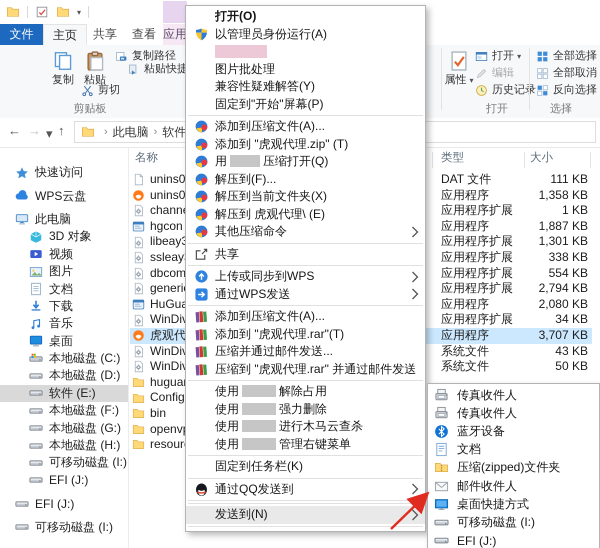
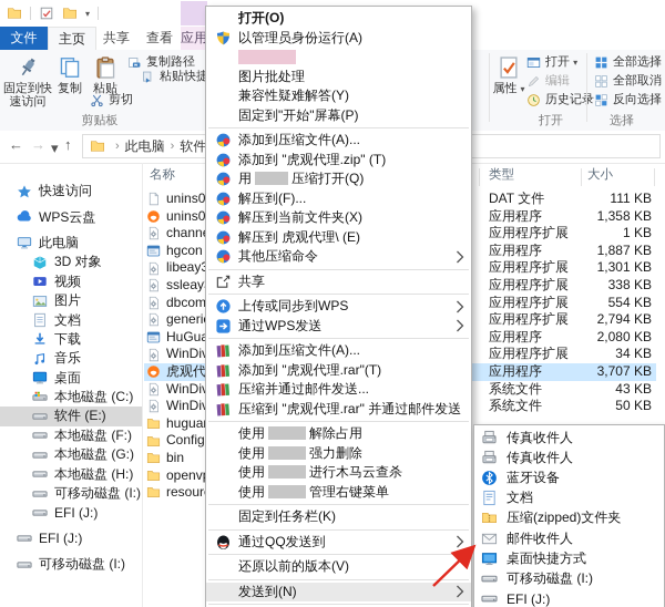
  ▾
  文件
  主页
  共享
  查看
+ 固定到快速访问
  复制
  粘贴
  复制路径
  剪切
  剪贴板
  属性 ▾
  打开
  ▾
  编辑
  历史记录
  打开
  全部选择
  全部取消
  反向选择
  选择
  ←
  →
  ▾
  ↑
  ›
  此电脑
  ›
  快速访问
  WPS云盘
  此电脑
  3D 对象
  视频
  图片
  文档
  下载
  音乐
  桌面
  本地磁盘 (C:)
- 本地磁盘 (D:)
  软件 (E:)
  本地磁盘 (F:)
  本地磁盘 (G:)
  本地磁盘 (H:)
  可移动磁盘 (I:)
  EFI (J:)
  EFI (J:)
  可移动磁盘 (I:)
  名称
  类型
  大小
  unins0
  DAT 文件
  111 KB
  unins0
  应用程序
  1,358 KB
  应用程序扩展
  1 KB
  hgcon
  应用程序
  1,887 KB
  libeay
  应用程序扩展
  1,301 KB
  ssleay
  应用程序扩展
  338 KB
  dbcom
  应用程序扩展
  554 KB
  generi
  应用程序扩展
  2,794 KB
  应用程序
  2,080 KB
  WinDi
  应用程序扩展
  34 KB
  虎观代
  应用程序
  3,707 KB
  WinDi
  系统文件
  43 KB
  WinDi
  系统文件
  50 KB
  hugua
  Config
  bin
  openv
  resour
  打开(O)
  以管理员身份运行(A)
  图片批处理
  兼容性疑难解答(Y)
  固定到"开始"屏幕(P)
  添加到压缩文件(A)...
  添加到 "虎观代理.zip" (T)
  用 压缩打开(Q)
  解压到(F)...
  解压到当前文件夹(X)
  解压到 虎观代理\ (E)
  其他压缩命令
  共享
  上传或同步到WPS
  通过WPS发送
  添加到压缩文件(A)...
  添加到 "虎观代理.rar"(T)
  压缩并通过邮件发送...
  压缩到 "虎观代理.rar" 并通过邮件发送
  使用 解除占用
  使用 强力删除
  使用 进行木马云查杀
  使用 管理右键菜单
  固定到任务栏(K)
  通过QQ发送到
+ 还原以前的版本(V)
  发送到(N)
  传真收件人
  传真收件人
  蓝牙设备
  文档
  压缩(zipped)文件夹
  邮件收件人
  桌面快捷方式
  可移动磁盘 (I:)
  EFI (J:)
